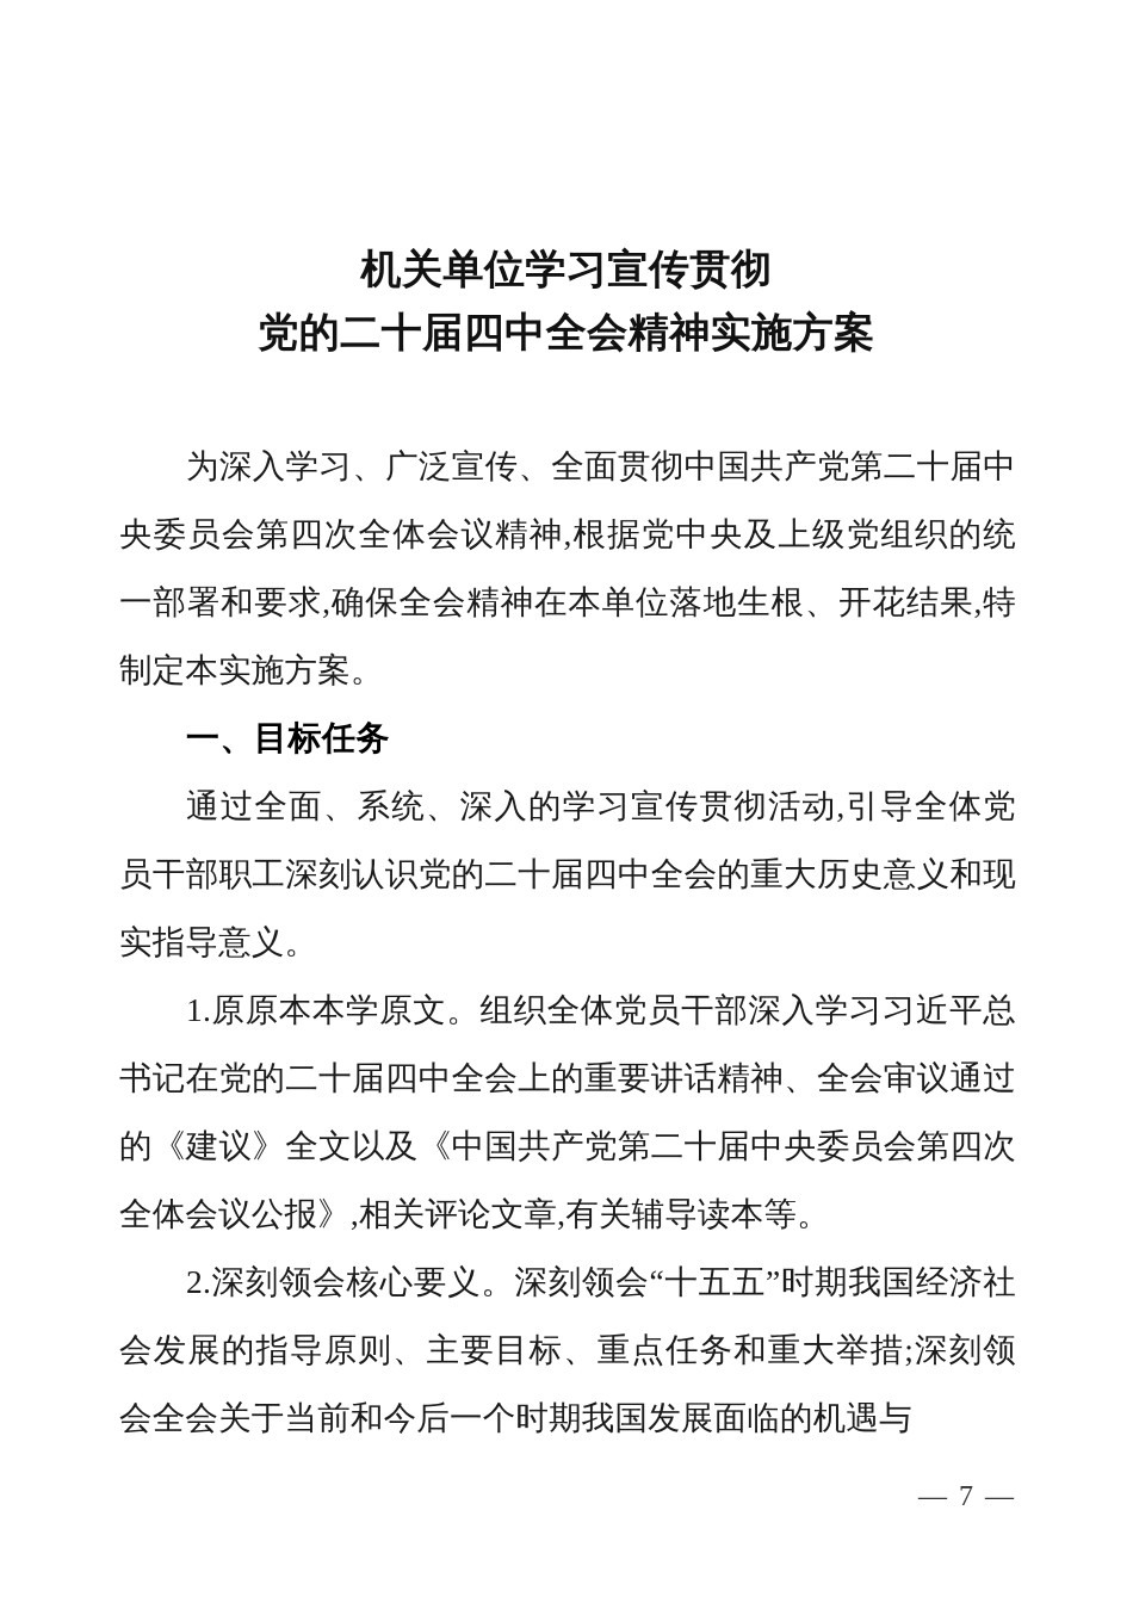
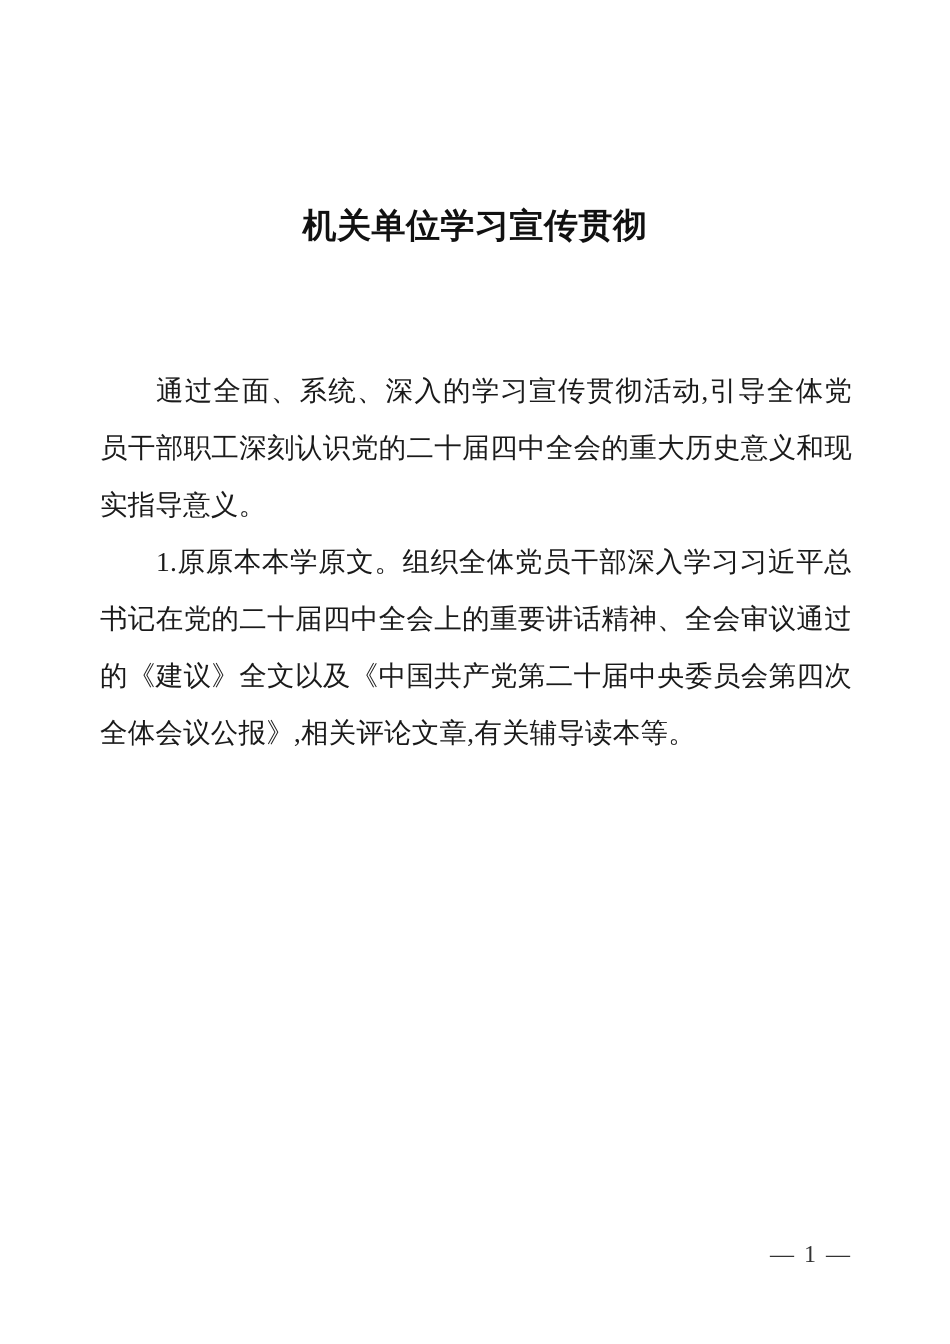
  机关单位学习宣传贯彻
- 党的二十届四中全会精神实施方案
- 为深入学习、广泛宣传、全面贯彻中国共产党第二十届中央委员会第四次全体会议精神,根据党中央及上级党组织的统一部署和要求,确保全会精神在本单位落地生根、开花结果,特制定本实施方案。
- 一、目标任务
  通过全面、系统、深入的学习宣传贯彻活动,引导全体党员干部职工深刻认识党的二十届四中全会的重大历史意义和现实指导意义。
  1.原原本本学原文。组织全体党员干部深入学习习近平总书记在党的二十届四中全会上的重要讲话精神、全会审议通过的《建议》全文以及《中国共产党第二十届中央委员会第四次全体会议公报》,相关评论文章,有关辅导读本等。
- 2.深刻领会核心要义。深刻领会“十五五”时期我国经济社会发展的指导原则、主要目标、重点任务和重大举措;深刻领会全会关于当前和今后一个时期我国发展面临的机遇与
- — 7 —
+ — 1 —
